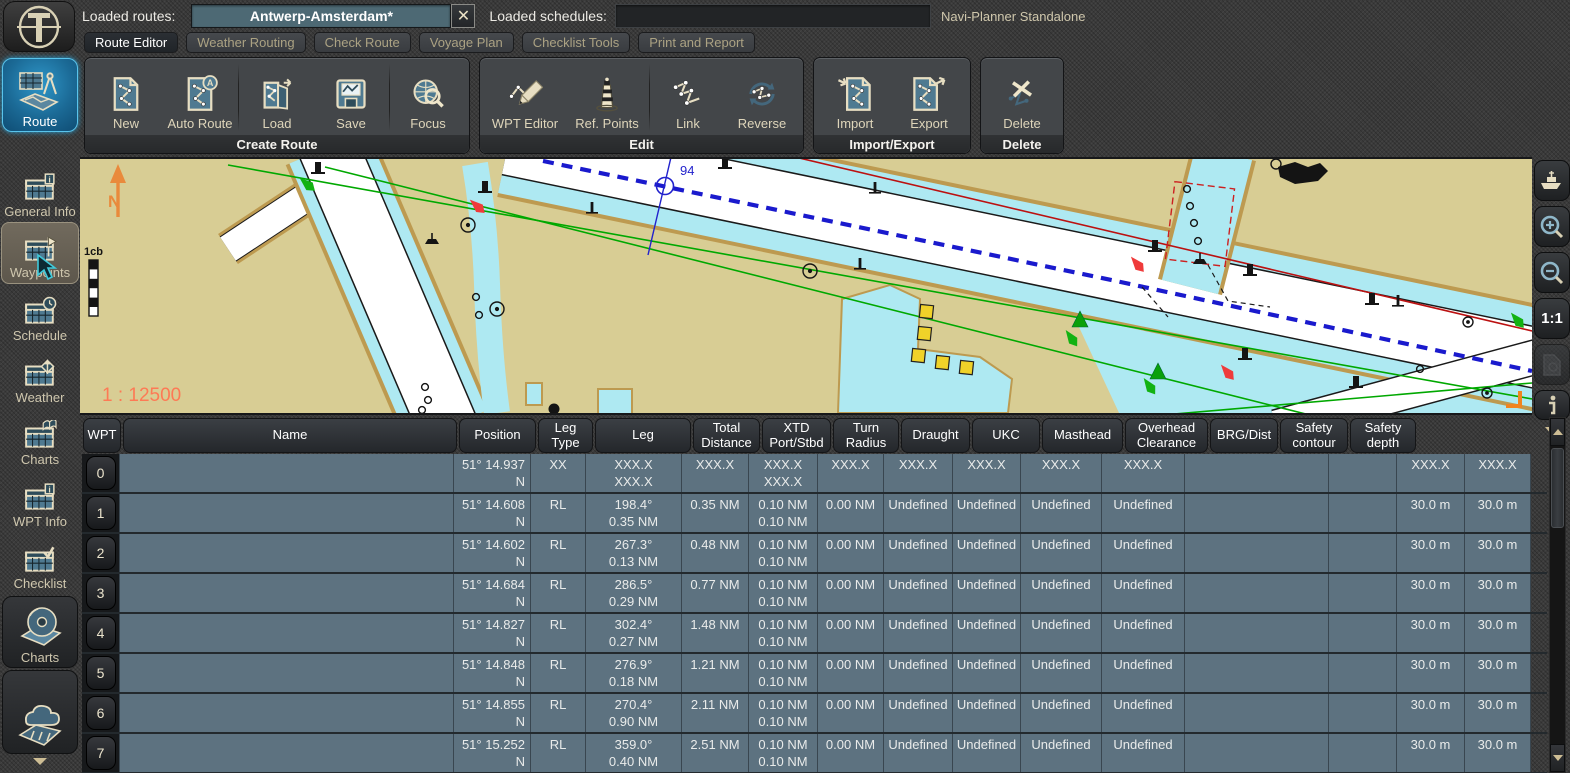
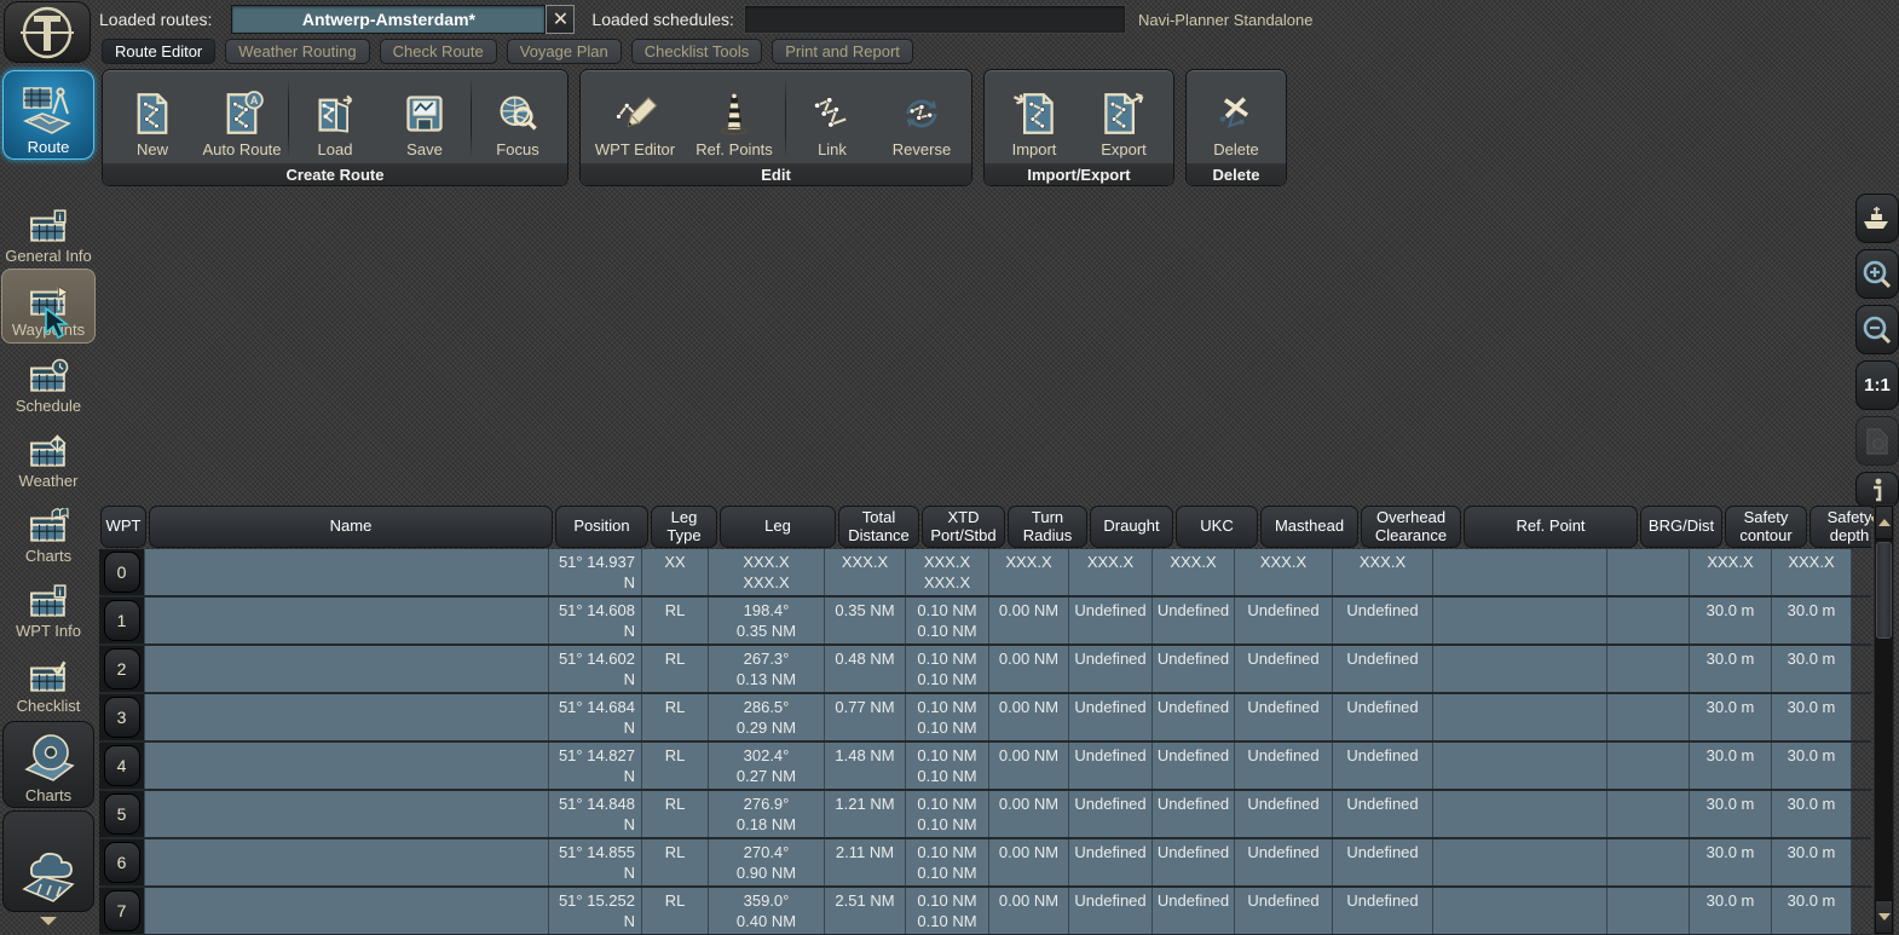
  Loaded routes:
  Antwerp-Amsterdam*
  ✕
  Loaded schedules:
  Navi-Planner Standalone
  Route Editor
  Weather Routing
  Check Route
  Voyage Plan
  Checklist Tools
  Print and Report
  New
  A
  Auto Route
  Load
  Save
  Focus
  Create Route
  WPT Editor
  Ref. Points
  Link
  Reverse
  Edit
  Import
  Export
  Import/Export
  Delete
  Delete
  Route
  i
  General Info
  Wayints
  Schedule
  Weather
  Charts
  i
  WPT Info
  Checklist
  Charts
- 94
- N
- 1cb
- 1 : 12500
  1:1
  WPT
  Name
  Position
  Leg Type
  Leg
  Total Distance
  XTD Port/Stbd
  Turn Radius
  Draught
  UKC
  Masthead
  Overhead Clearance
+ Ref. Point
  BRG/Dist
  Safety contour
  Safety depth
  0
  51° 14.937 N
  XX
  XXX.X
  XXX.X
  XXX.X
  XXX.X
  XXX.X
  XXX.X
  XXX.X
  XXX.X
  XXX.X
  XXX.X
  XXX.X
  XXX.X
  1
  51° 14.608 N
  RL
  198.4°
  0.35 NM
  0.35 NM
  0.10 NM
  0.10 NM
  0.00 NM
  Undefined
  Undefined
  Undefined
  Undefined
  30.0 m
  30.0 m
  2
  51° 14.602 N
  RL
  267.3°
  0.13 NM
  0.48 NM
  0.10 NM
  0.10 NM
  0.00 NM
  Undefined
  Undefined
  Undefined
  Undefined
  30.0 m
  30.0 m
  3
  51° 14.684 N
  RL
  286.5°
  0.29 NM
  0.77 NM
  0.10 NM
  0.10 NM
  0.00 NM
  Undefined
  Undefined
  Undefined
  Undefined
  30.0 m
  30.0 m
  4
  51° 14.827 N
  RL
  302.4°
  0.27 NM
  1.48 NM
  0.10 NM
  0.10 NM
  0.00 NM
  Undefined
  Undefined
  Undefined
  Undefined
  30.0 m
  30.0 m
  5
  51° 14.848 N
  RL
  276.9°
  0.18 NM
  1.21 NM
  0.10 NM
  0.10 NM
  0.00 NM
  Undefined
  Undefined
  Undefined
  Undefined
  30.0 m
  30.0 m
  6
  51° 14.855 N
  RL
  270.4°
  0.90 NM
  2.11 NM
  0.10 NM
  0.10 NM
  0.00 NM
  Undefined
  Undefined
  Undefined
  Undefined
  30.0 m
  30.0 m
  7
  51° 15.252 N
  RL
  359.0°
  0.40 NM
  2.51 NM
  0.10 NM
  0.10 NM
  0.00 NM
  Undefined
  Undefined
  Undefined
  Undefined
  30.0 m
  30.0 m
